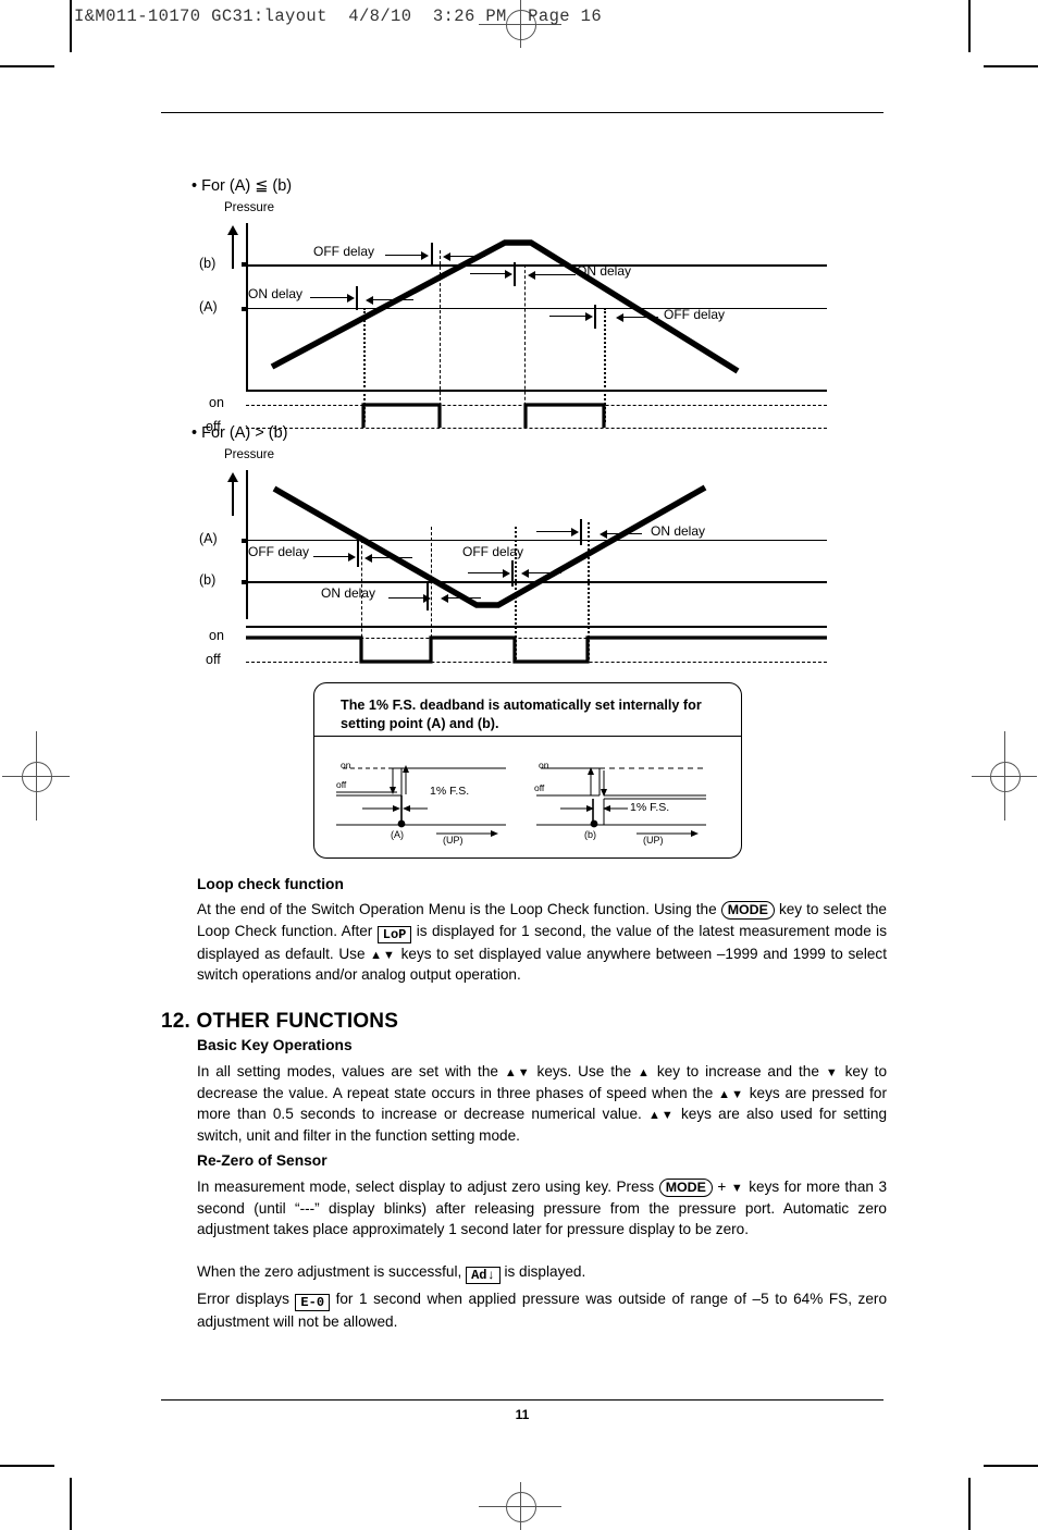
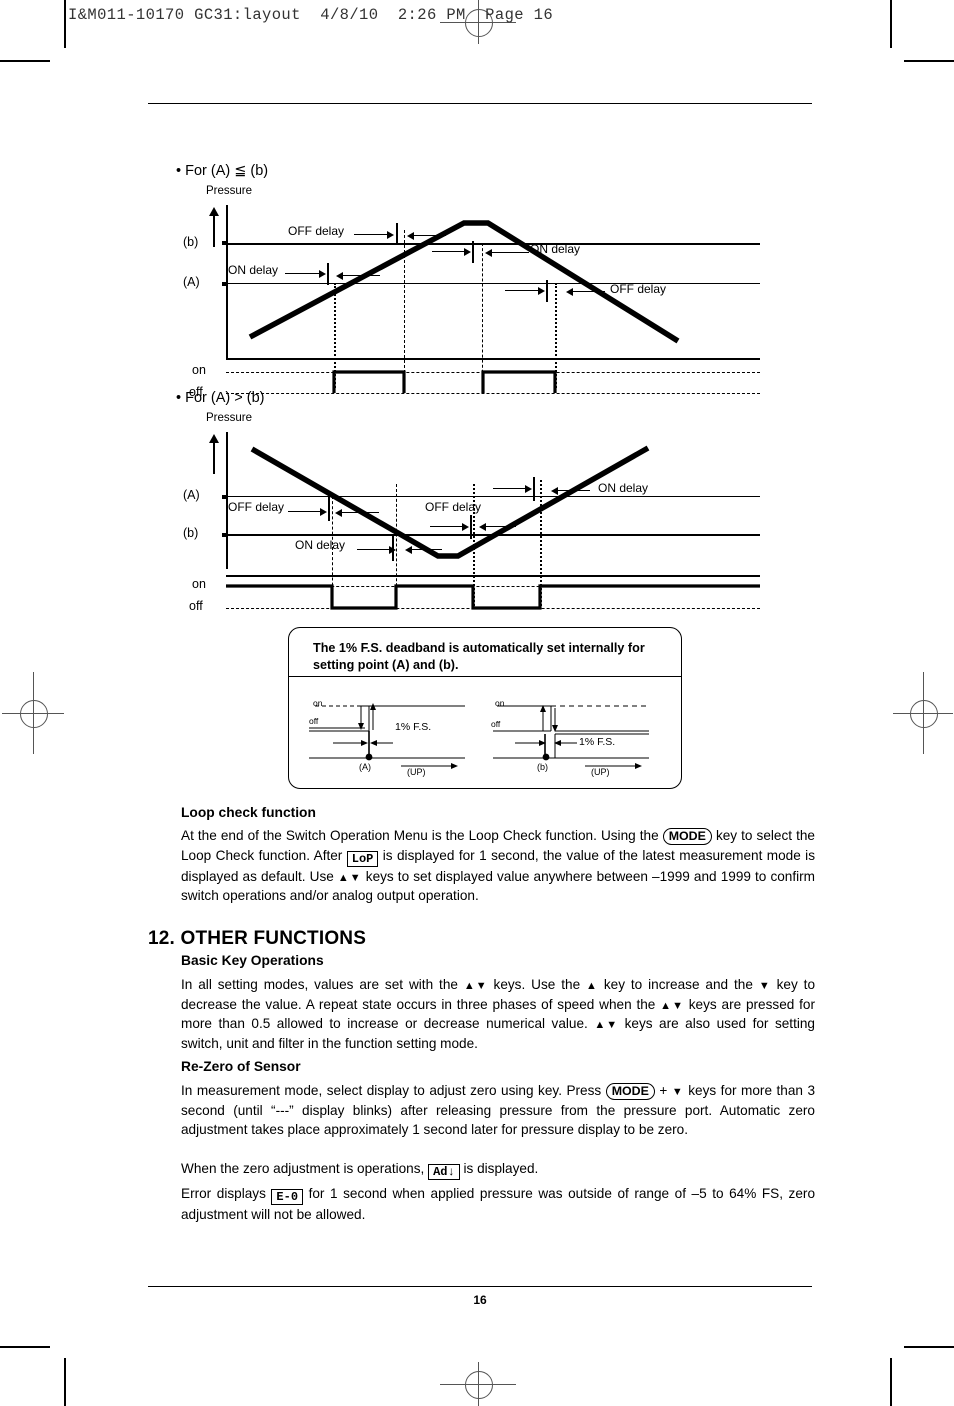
- I&M011-10170 GC31:layout 4/8/10 3:26 PM Page 16
+ I&M011-10170 GC31:layout 4/8/10 2:26 PM Page 16
  • For (A) ≦ (b)
  Pressure
  (b)
  (A)
  ON delay
  OFF delay
  ON delay
  OFF delay
  on
  off
  • For (A) > (b)
  Pressure
  (A)
  (b)
  OFF delay
  ON delay
  OFF delay
  ON delay
  on
  off
  The 1% F.S. deadband is automatically set internally for setting point (A) and (b).
  on
  off
  1% F.S.
  (A)
  (UP)
  on
  off
  1% F.S.
  (b)
  (UP)
  Loop check function
- At the end of the Switch Operation Menu is the Loop Check function. Using the MODE key to select the Loop Check function. After LoP is displayed for 1 second, the value of the latest measurement mode is displayed as default. Use ▲▼ keys to set displayed value anywhere between –1999 and 1999 to select switch operations and/or analog output operation.
+ At the end of the Switch Operation Menu is the Loop Check function. Using the MODE key to select the Loop Check function. After LoP is displayed for 1 second, the value of the latest measurement mode is displayed as default. Use ▲▼ keys to set displayed value anywhere between –1999 and 1999 to confirm switch operations and/or analog output operation.
  12. OTHER FUNCTIONS
  Basic Key Operations
- In all setting modes, values are set with the ▲▼ keys. Use the ▲ key to increase and the ▼ key to decrease the value. A repeat state occurs in three phases of speed when the ▲▼ keys are pressed for more than 0.5 seconds to increase or decrease numerical value. ▲▼ keys are also used for setting switch, unit and filter in the function setting mode.
+ In all setting modes, values are set with the ▲▼ keys. Use the ▲ key to increase and the ▼ key to decrease the value. A repeat state occurs in three phases of speed when the ▲▼ keys are pressed for more than 0.5 allowed to increase or decrease numerical value. ▲▼ keys are also used for setting switch, unit and filter in the function setting mode.
  Re-Zero of Sensor
  In measurement mode, select display to adjust zero using key. Press MODE + ▼ keys for more than 3 second (until “---” display blinks) after releasing pressure from the pressure port. Automatic zero adjustment takes place approximately 1 second later for pressure display to be zero.
- When the zero adjustment is successful, Ad↓ is displayed.
+ When the zero adjustment is operations, Ad↓ is displayed.
  Error displays E-0 for 1 second when applied pressure was outside of range of –5 to 64% FS, zero adjustment will not be allowed.
- 11
+ 16
